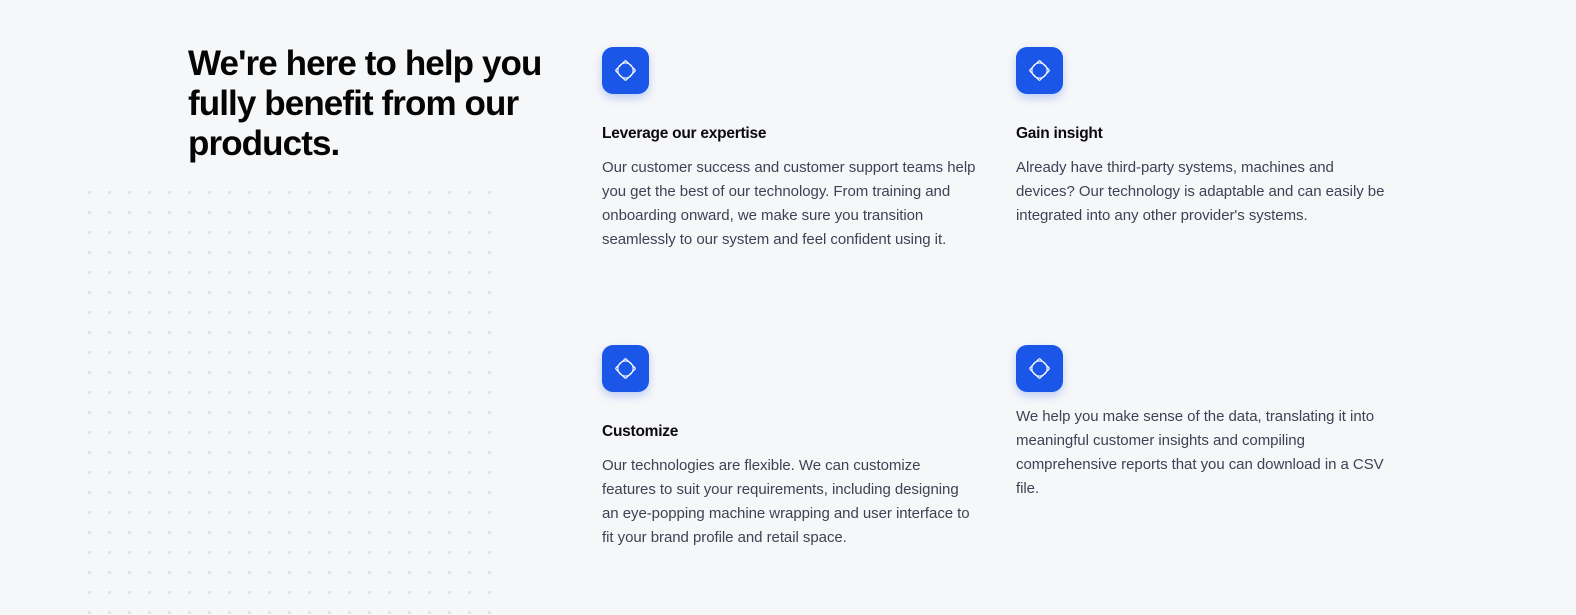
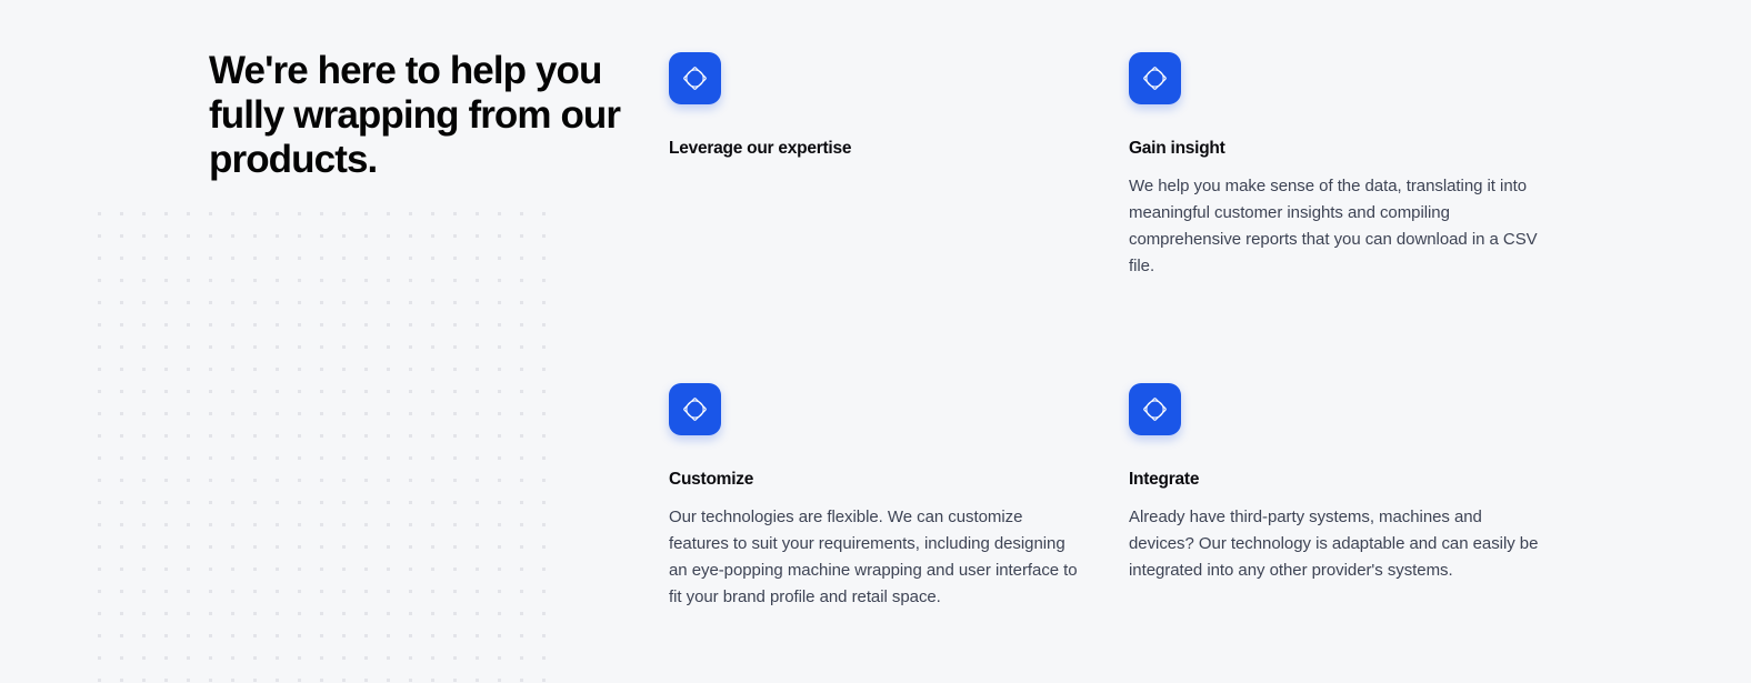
- We're here to help you fully benefit from our products.
+ We're here to help you fully wrapping from our products.
  Leverage our expertise
- Our customer success and customer support teams help you get the best of our technology. From training and onboarding onward, we make sure you transition seamlessly to our system and feel confident using it.
  Gain insight
- Already have third-party systems, machines and devices? Our technology is adaptable and can easily be integrated into any other provider's systems.
+ We help you make sense of the data, translating it into meaningful customer insights and compiling comprehensive reports that you can download in a CSV file.
  Customize
  Our technologies are flexible. We can customize features to suit your requirements, including designing an eye-popping machine wrapping and user interface to fit your brand profile and retail space.
+ Integrate
- We help you make sense of the data, translating it into meaningful customer insights and compiling comprehensive reports that you can download in a CSV file.
+ Already have third-party systems, machines and devices? Our technology is adaptable and can easily be integrated into any other provider's systems.
